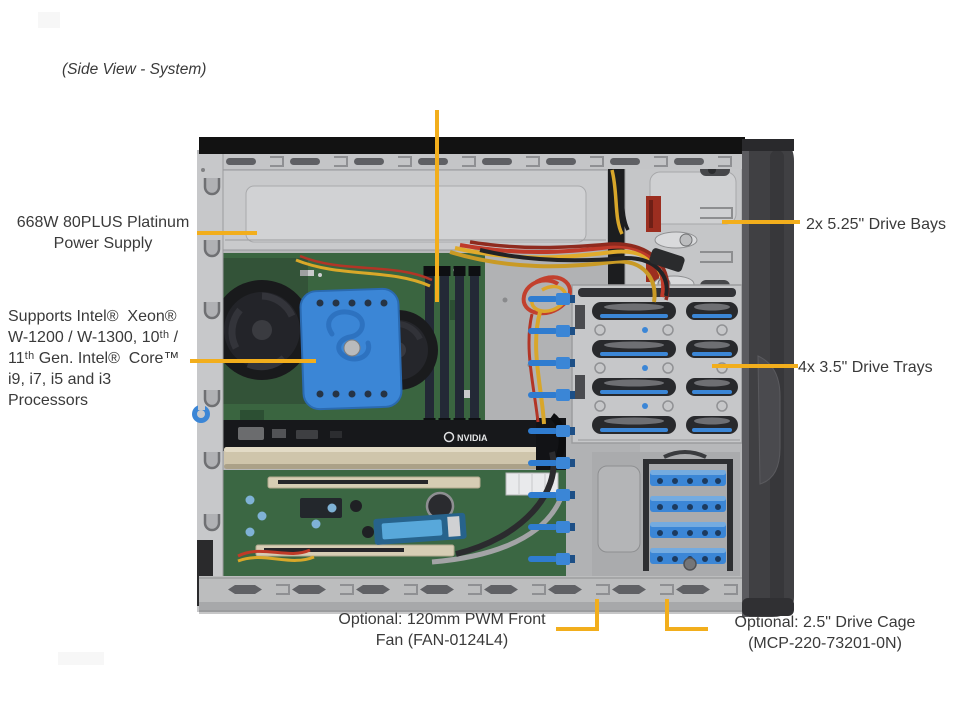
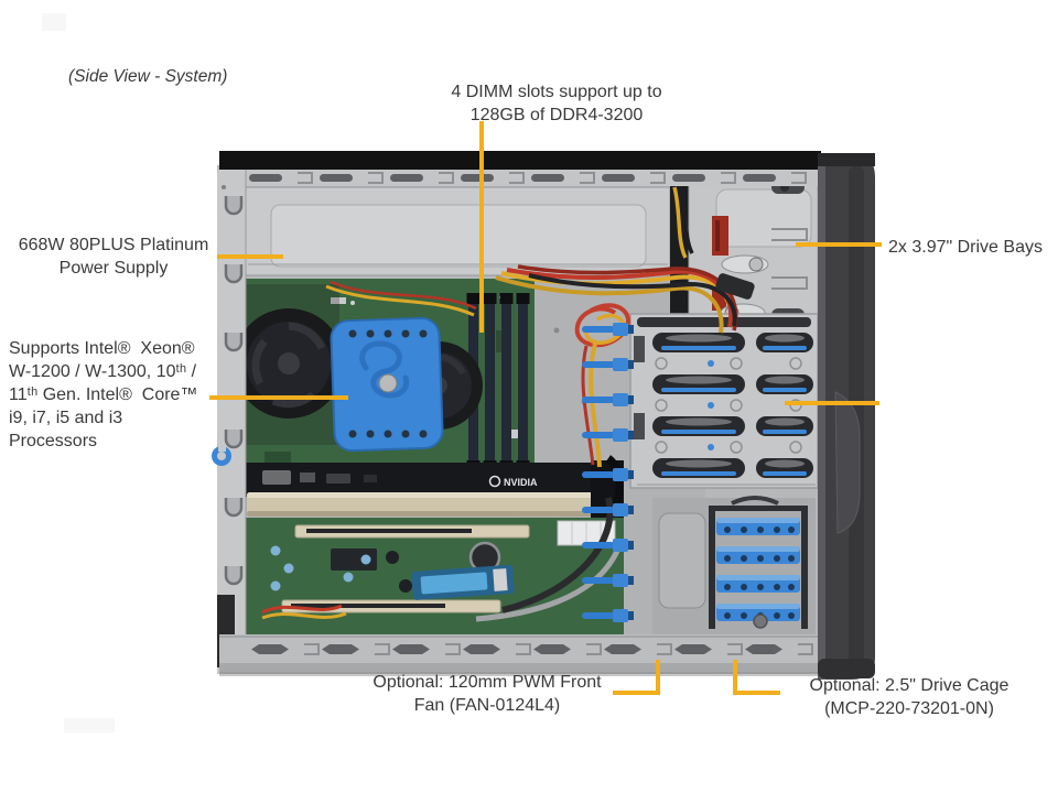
  NVIDIA
  (Side View - System)
+ 4 DIMM slots support up to
+ 128GB of DDR4-3200
  668W 80PLUS Platinum
  Power Supply
  Supports Intel® Xeon®
  W-1200 / W-1300, 10ᵗʰ /
  11ᵗʰ Gen. Intel® Core™
  i9, i7, i5 and i3
  Processors
- 2x 5.25" Drive Bays
+ 2x 3.97" Drive Bays
- 4x 3.5" Drive Trays
  Optional: 120mm PWM Front
  Fan (FAN-0124L4)
  Optional: 2.5" Drive Cage
  (MCP-220-73201-0N)
